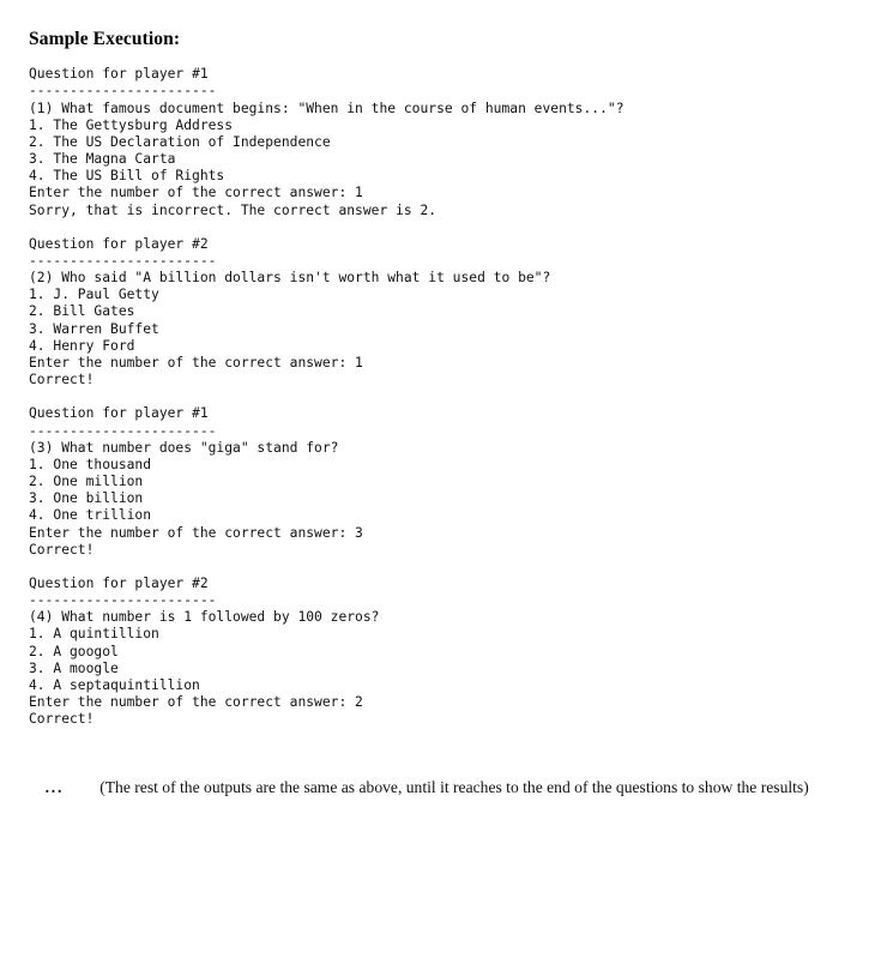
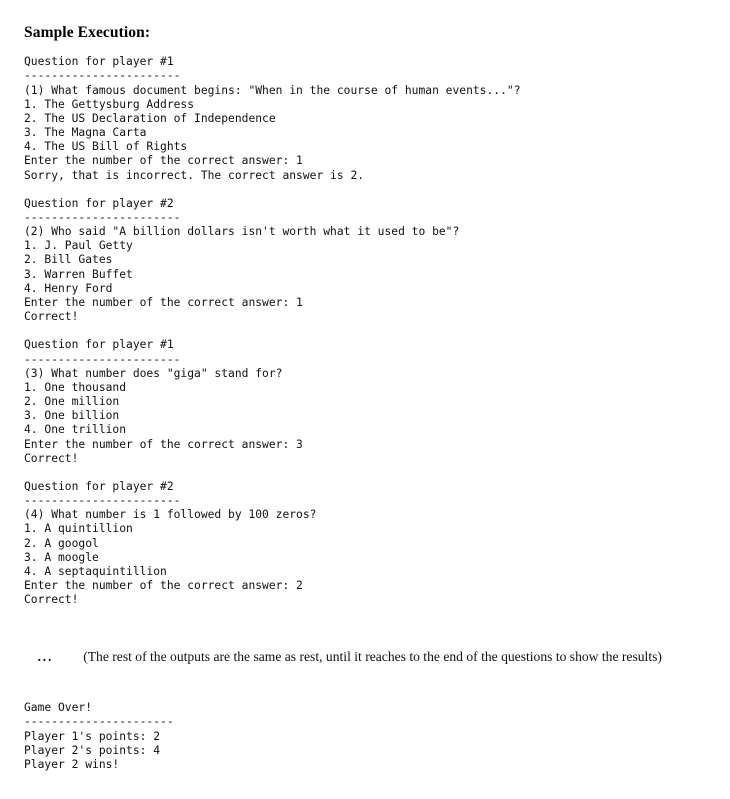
  Sample Execution:
  Question for player #1
  -----------------------
  (1) What famous document begins: "When in the course of human events..."?
  1. The Gettysburg Address
  2. The US Declaration of Independence
  3. The Magna Carta
  4. The US Bill of Rights
  Enter the number of the correct answer: 1
  Sorry, that is incorrect. The correct answer is 2.
  Question for player #2
  -----------------------
  (2) Who said "A billion dollars isn't worth what it used to be"?
  1. J. Paul Getty
  2. Bill Gates
  3. Warren Buffet
  4. Henry Ford
  Enter the number of the correct answer: 1
  Correct!
  Question for player #1
  -----------------------
  (3) What number does "giga" stand for?
  1. One thousand
  2. One million
  3. One billion
  4. One trillion
  Enter the number of the correct answer: 3
  Correct!
  Question for player #2
  -----------------------
  (4) What number is 1 followed by 100 zeros?
  1. A quintillion
  2. A googol
  3. A moogle
  4. A septaquintillion
  Enter the number of the correct answer: 2
  Correct!
- ... (The rest of the outputs are the same as above, until it reaches to the end of the questions to show the results)
+ ... (The rest of the outputs are the same as rest, until it reaches to the end of the questions to show the results)
+ Game Over!
+ ----------------------
+ Player 1's points: 2
+ Player 2's points: 4
+ Player 2 wins!
